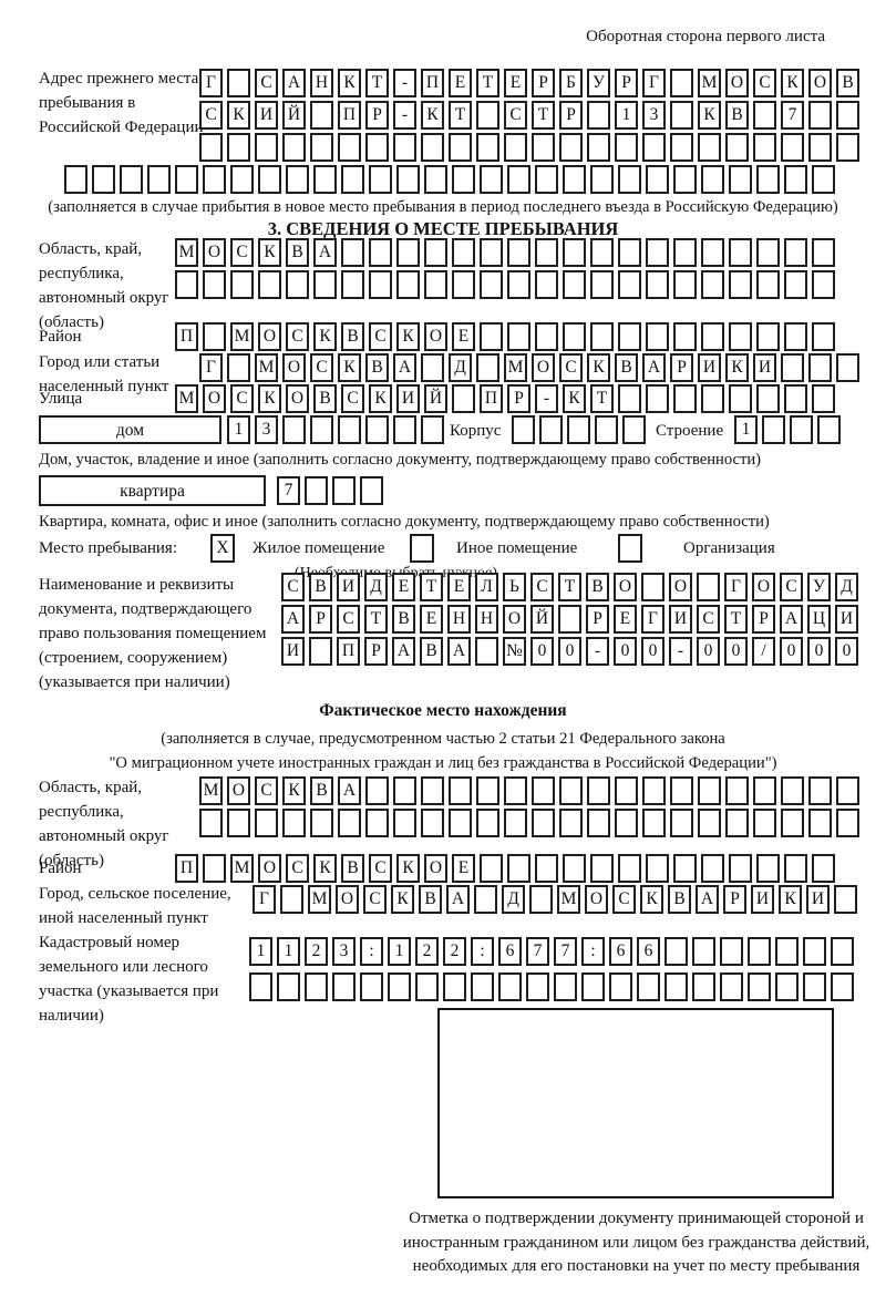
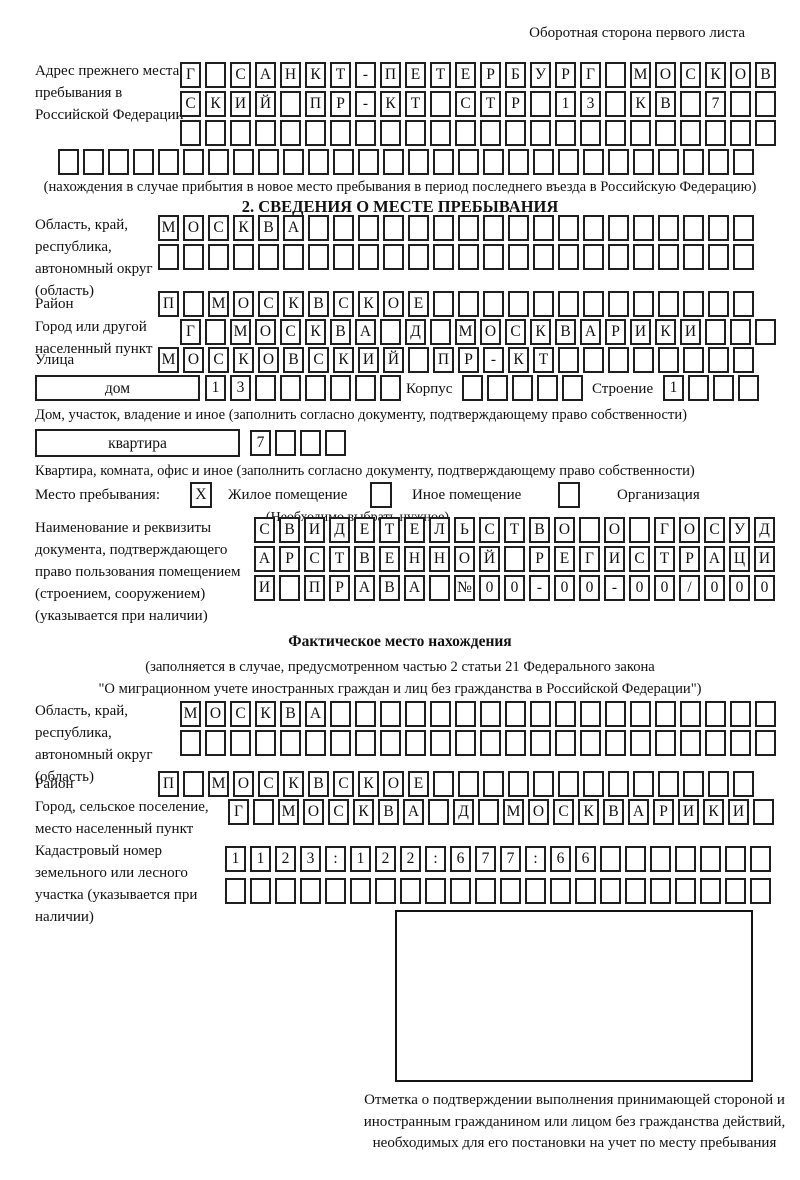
  Оборотная сторона первого листа
  Адрес прежнего места пребывания в Российской Федераци
  Г С А Н К Т - П Е Т Е Р Б У Р Г М О С К О В
  С К И Й П Р - К Т С Т Р 1 3 К В 7
- (заполняется в случае прибытия в новое место пребывания в период последнего въезда в Российскую Федерацию)
+ (нахождения в случае прибытия в новое место пребывания в период последнего въезда в Российскую Федерацию)
- 3. СВЕДЕНИЯ О МЕСТЕ ПРЕБЫВАНИЯ
+ 2. СВЕДЕНИЯ О МЕСТЕ ПРЕБЫВАНИЯ
  Область, край, республика, автономный округ (область)
  М О С К В А
  Район
  П М О С К В С К О Е
- Город или статьи населенный пункт
+ Город или другой населенный пункт
  Г М О С К В А Д М О С К В А Р И К И
  Улица
  М О С К О В С К И Й П Р - К Т
  дом
  1 3
  Корпус
  Строение
  1
  Дом, участок, владение и иное (заполнить согласно документу, подтверждающему право собственности)
  квартира
  7
  Квартира, комната, офис и иное (заполнить согласно документу, подтверждающему право собственности)
  Место пребывания:
  X
  Жилое помещение
  Иное помещение
  Организация
  Наименование и реквизиты документа, подтверждающего право пользования помещением (строением, сооружением) (указывается при наличии)
  С В И Д Е Т Е Л Ь С Т В О О Г О С У Д
  А Р С Т В Е Н Н О Й Р Е Г И С Т Р А Ц И
  И П Р А В А № 0 0 - 0 0 - 0 0 / 0 0 0
  Фактическое место нахождения
  (заполняется в случае, предусмотренном частью 2 статьи 21 Федерального закона
  "О миграционном учете иностранных граждан и лиц без гражданства в Российской Федерации")
  Область, край, республика, автономный округ (область)
  М О С К В А
  Район
  П М О С К В С К О Е
- Город, сельское поселение, иной населенный пункт
+ Город, сельское поселение, место населенный пункт
  Г М О С К В А Д М О С К В А Р И К И
  Кадастровый номер земельного или лесного участка (указывается при наличии)
  1 1 2 3 : 1 2 2 : 6 7 7 : 6 6
- Отметка о подтверждении документу принимающей стороной и иностранным гражданином или лицом без гражданства действий, необходимых для его постановки на учет по месту пребывания
+ Отметка о подтверждении выполнения принимающей стороной и иностранным гражданином или лицом без гражданства действий, необходимых для его постановки на учет по месту пребывания
